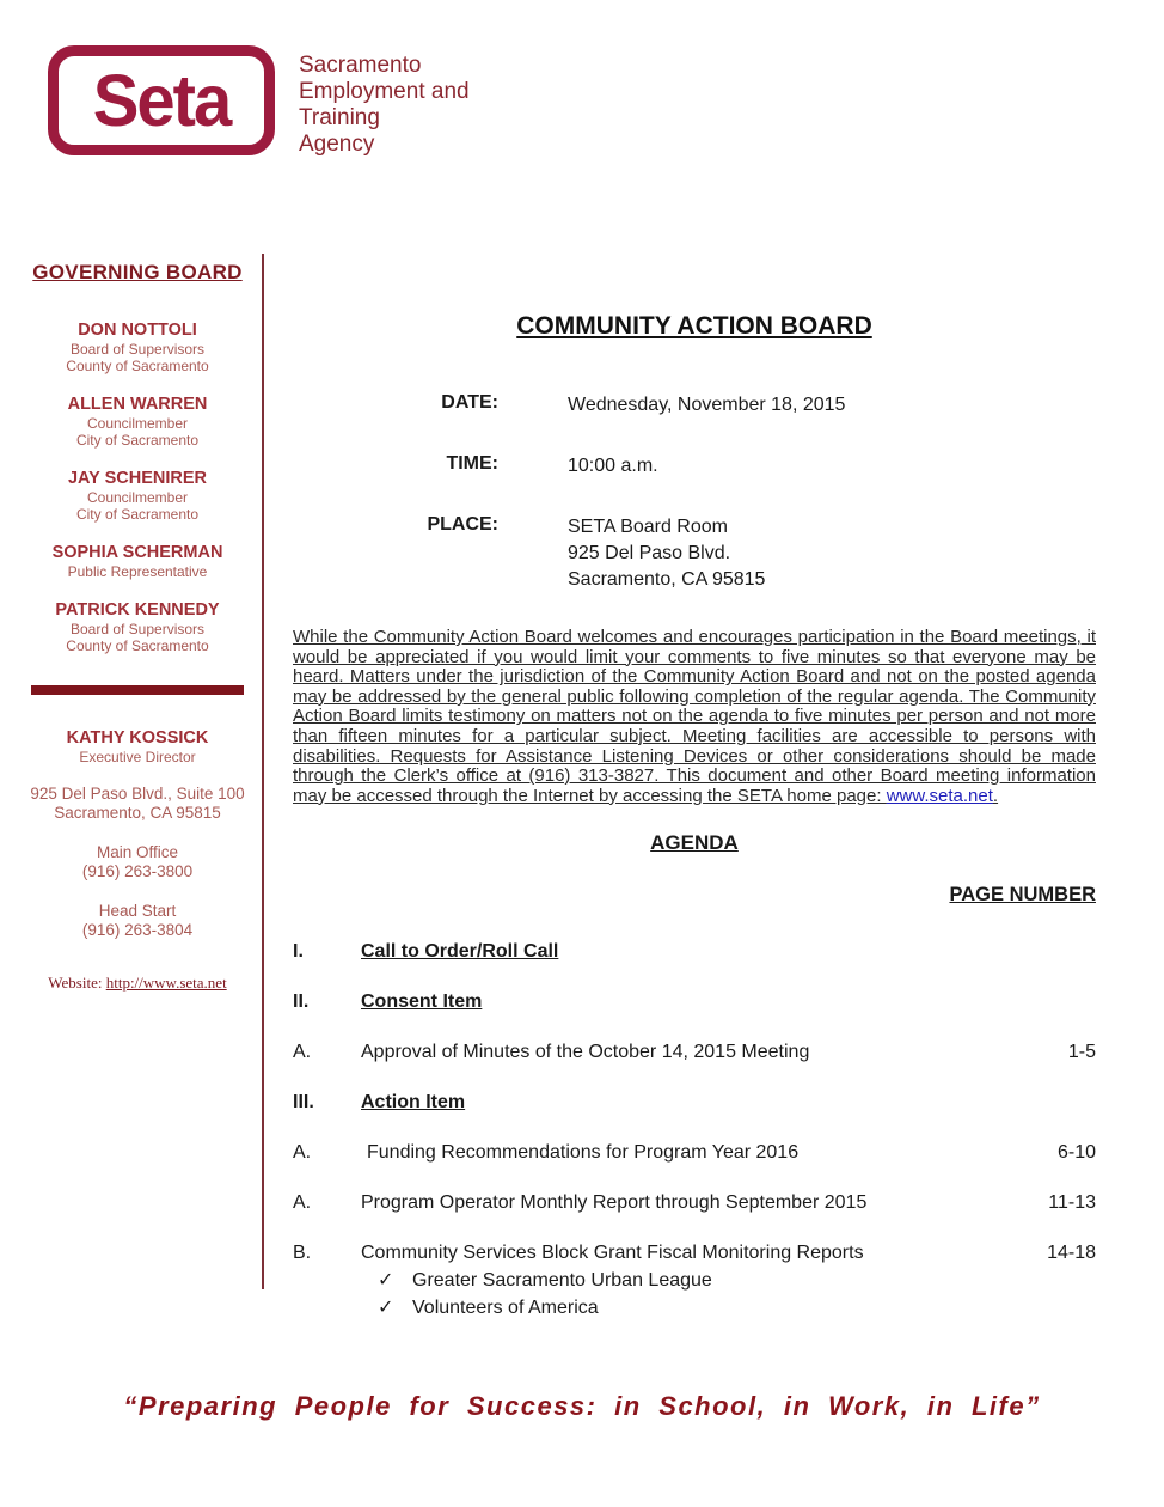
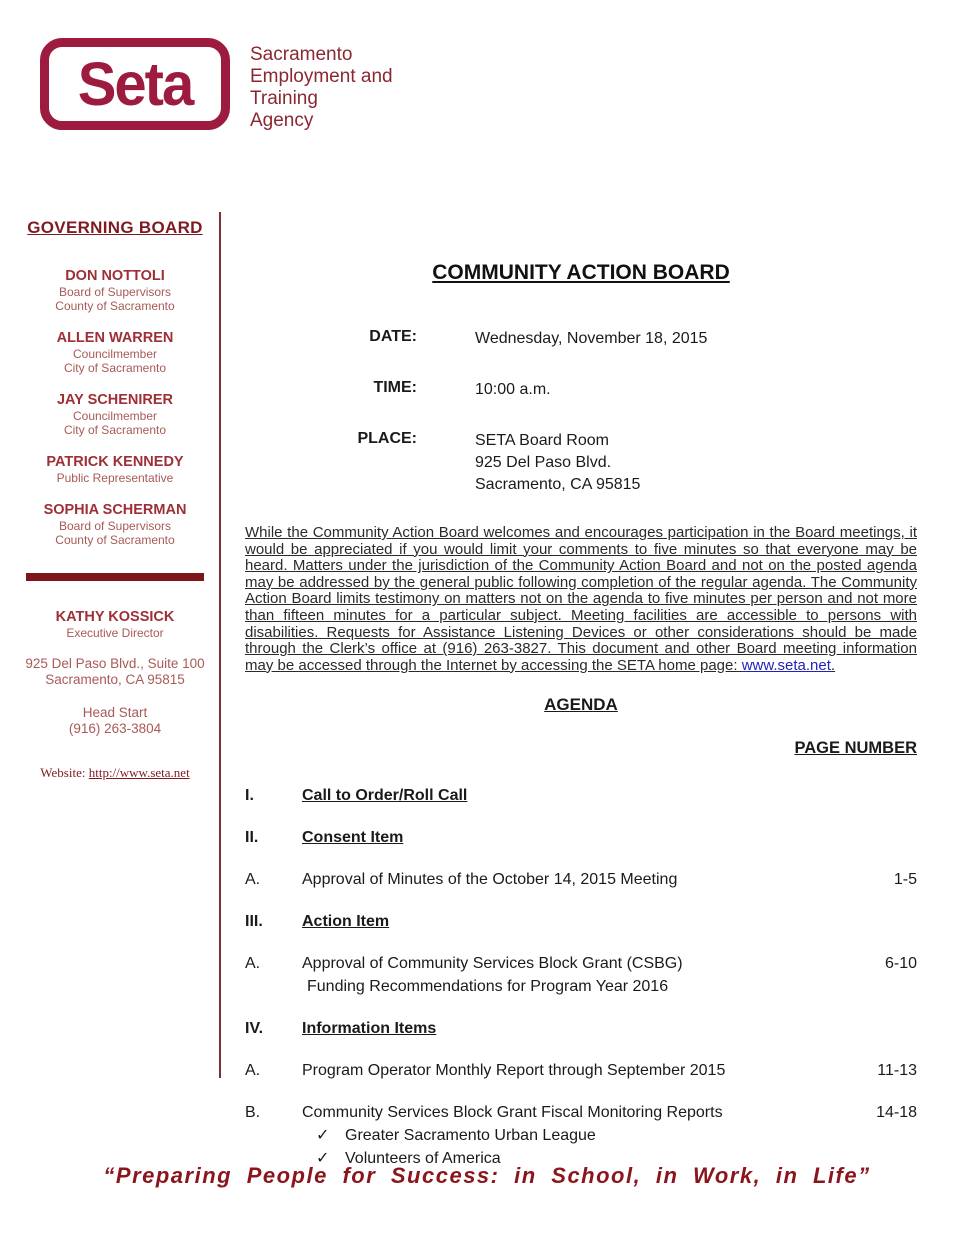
  Seta
  Sacramento
  Employment and
  Training
  Agency
  GOVERNING BOARD
  DON NOTTOLI
  Board of Supervisors
  County of Sacramento
  ALLEN WARREN
  Councilmember
  City of Sacramento
  JAY SCHENIRER
  Councilmember
  City of Sacramento
- SOPHIA SCHERMAN
+ PATRICK KENNEDY
  Public Representative
- PATRICK KENNEDY
+ SOPHIA SCHERMAN
  Board of Supervisors
  County of Sacramento
  KATHY KOSSICK
  Executive Director
  925 Del Paso Blvd., Suite 100
  Sacramento, CA 95815
- Main Office
- (916) 263-3800
  Head Start
  (916) 263-3804
  Website: http://www.seta.net
  COMMUNITY ACTION BOARD
  DATE:
  Wednesday, November 18, 2015
  TIME:
  10:00 a.m.
  PLACE:
  SETA Board Room
  925 Del Paso Blvd.
  Sacramento, CA 95815
- While the Community Action Board welcomes and encourages participation in the Board meetings, it would be appreciated if you would limit your comments to five minutes so that everyone may be heard. Matters under the jurisdiction of the Community Action Board and not on the posted agenda may be addressed by the general public following completion of the regular agenda. The Community Action Board limits testimony on matters not on the agenda to five minutes per person and not more than fifteen minutes for a particular subject. Meeting facilities are accessible to persons with disabilities. Requests for Assistance Listening Devices or other considerations should be made through the Clerk’s office at (916) 313-3827. This document and other Board meeting information may be accessed through the Internet by accessing the SETA home page: www.seta.net.
+ While the Community Action Board welcomes and encourages participation in the Board meetings, it would be appreciated if you would limit your comments to five minutes so that everyone may be heard. Matters under the jurisdiction of the Community Action Board and not on the posted agenda may be addressed by the general public following completion of the regular agenda. The Community Action Board limits testimony on matters not on the agenda to five minutes per person and not more than fifteen minutes for a particular subject. Meeting facilities are accessible to persons with disabilities. Requests for Assistance Listening Devices or other considerations should be made through the Clerk’s office at (916) 263-3827. This document and other Board meeting information may be accessed through the Internet by accessing the SETA home page: www.seta.net.
  AGENDA
  PAGE NUMBER
  I.
  Call to Order/Roll Call
  II.
  Consent Item
  A.
  Approval of Minutes of the October 14, 2015 Meeting
  1-5
  III.
  Action Item
  A.
+ Approval of Community Services Block Grant (CSBG)
  Funding Recommendations for Program Year 2016
  6-10
+ IV.
+ Information Items
  A.
  Program Operator Monthly Report through September 2015
  11-13
  B.
  Community Services Block Grant Fiscal Monitoring Reports
  ✓
  Greater Sacramento Urban League
  ✓
  Volunteers of America
  14-18
  “Preparing People for Success: in School, in Work, in Life”
